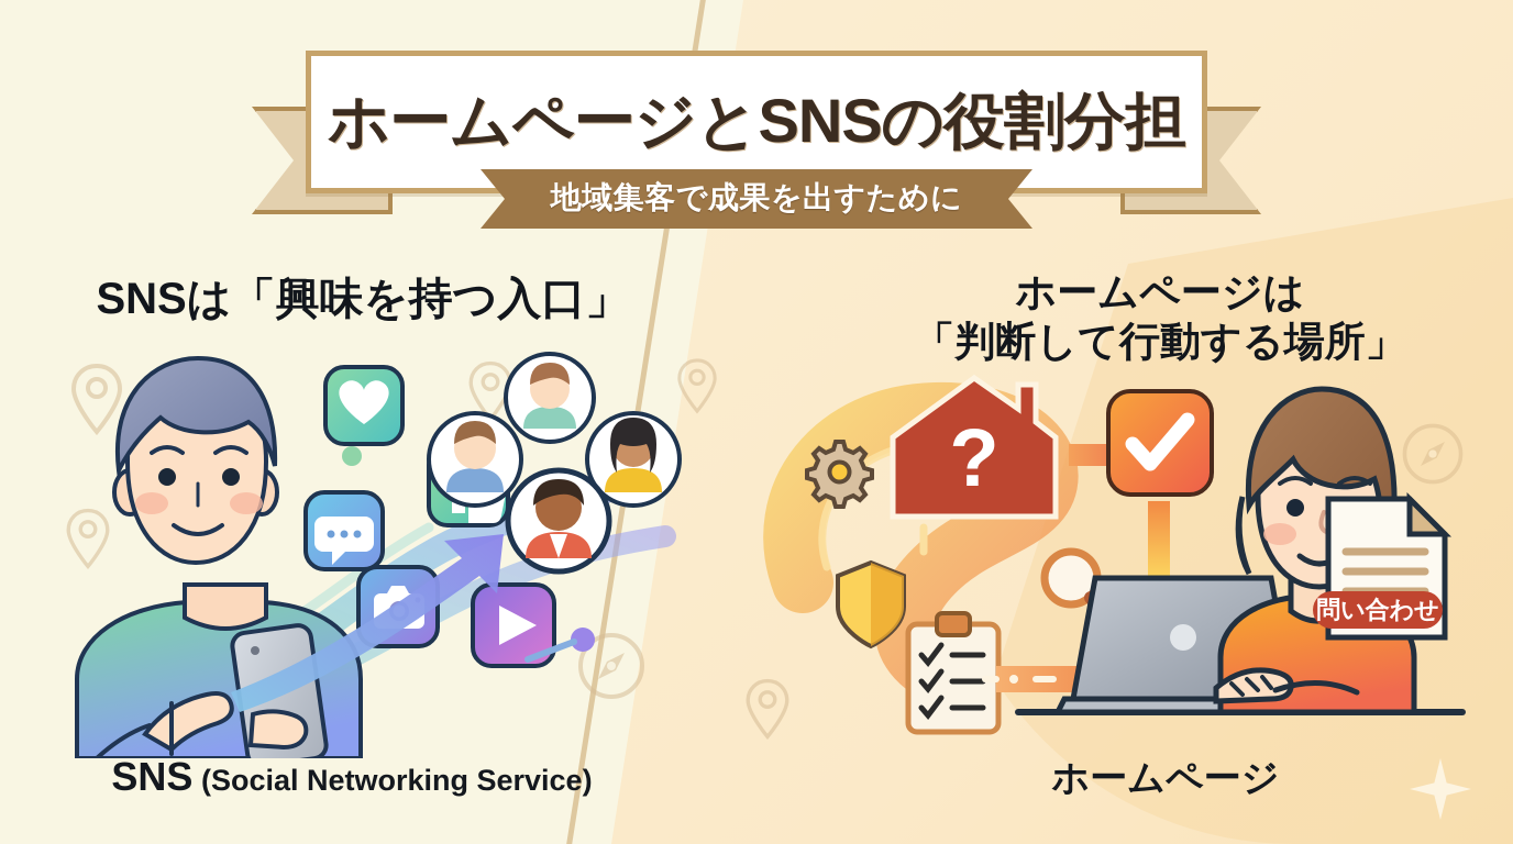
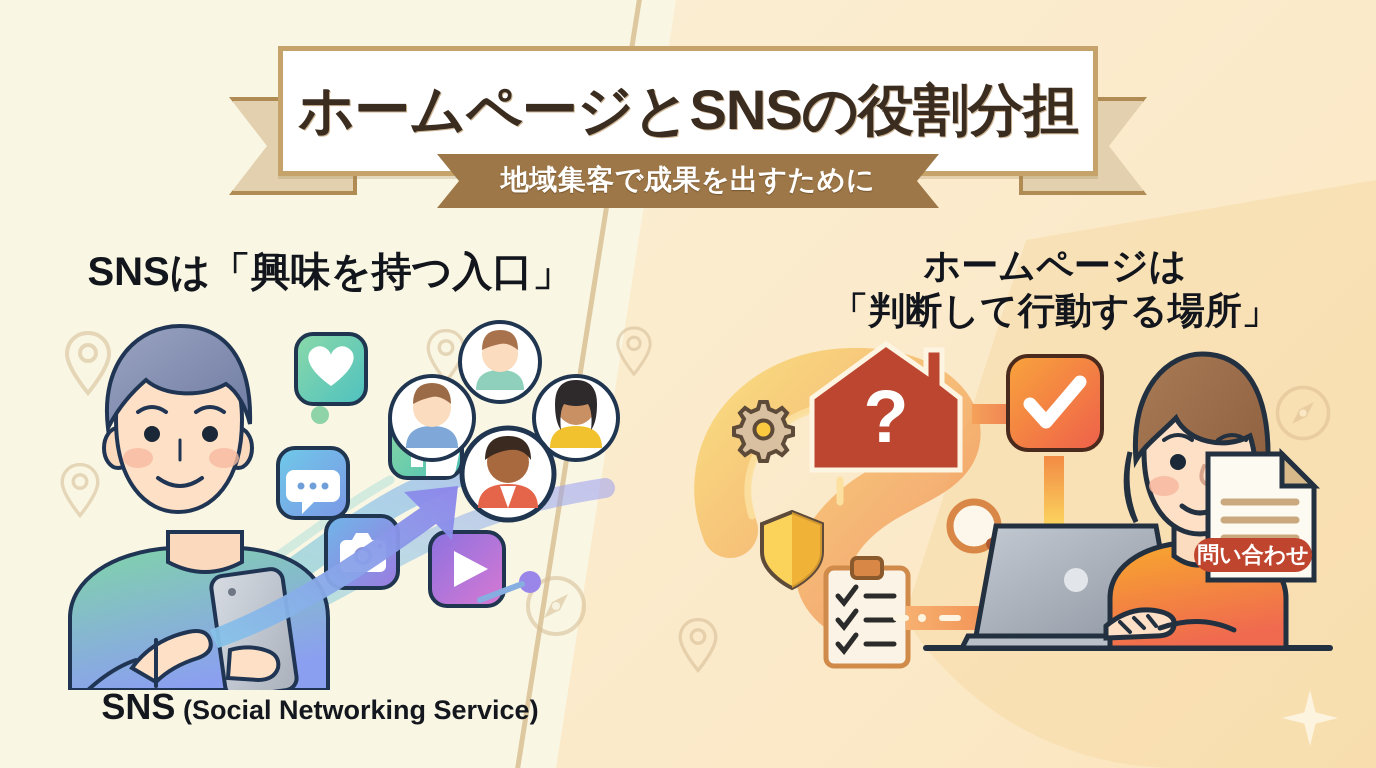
  ホームページとSNSの役割分担
  地域集客で成果を出すために
  SNSは「興味を持つ入口」
  ホームページは
  「判断して行動する場所」
  ?
  問い合わせ
  SNS (Social Networking Service)
- ホームページ
